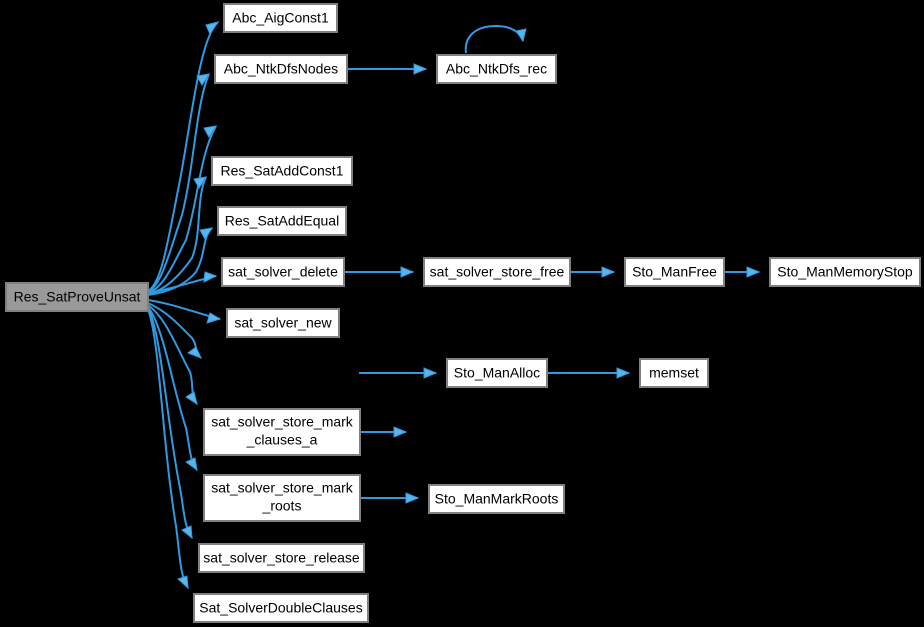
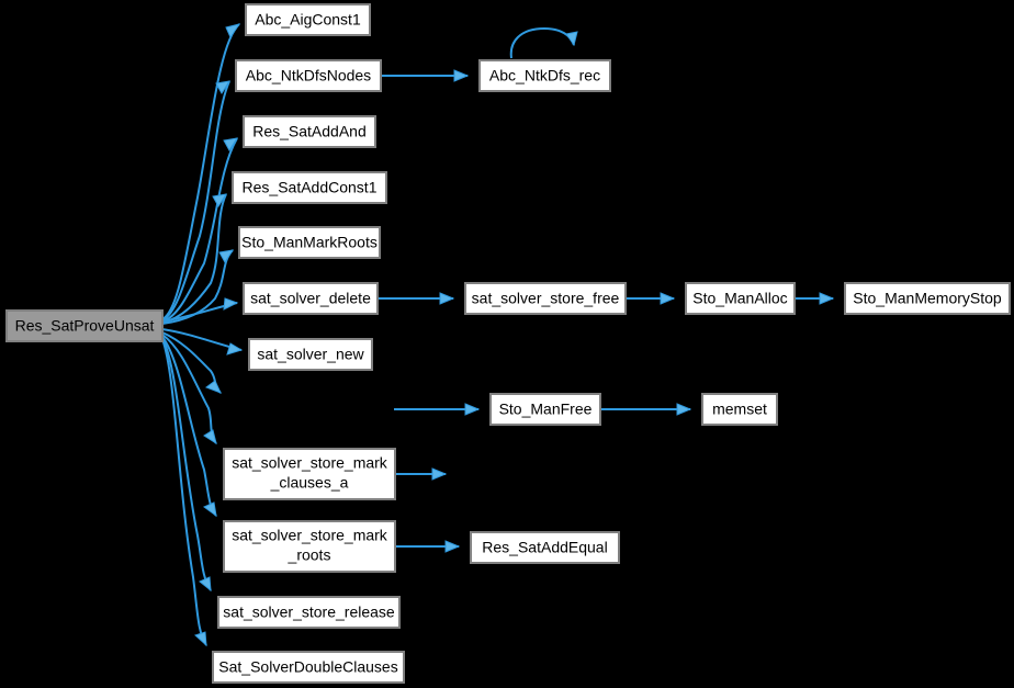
  Res_SatProveUnsat
  Abc_AigConst1
  Abc_NtkDfsNodes
  Abc_NtkDfs_rec
+ Res_SatAddAnd
  Res_SatAddConst1
- Res_SatAddEqual
+ Sto_ManMarkRoots
  sat_solver_delete
  sat_solver_store_free
- Sto_ManFree
+ Sto_ManAlloc
  Sto_ManMemoryStop
  sat_solver_new
- Sto_ManAlloc
+ Sto_ManFree
  memset
  sat_solver_store_mark
  _clauses_a
  sat_solver_store_mark
  _roots
- Sto_ManMarkRoots
+ Res_SatAddEqual
  sat_solver_store_release
  Sat_SolverDoubleClauses
